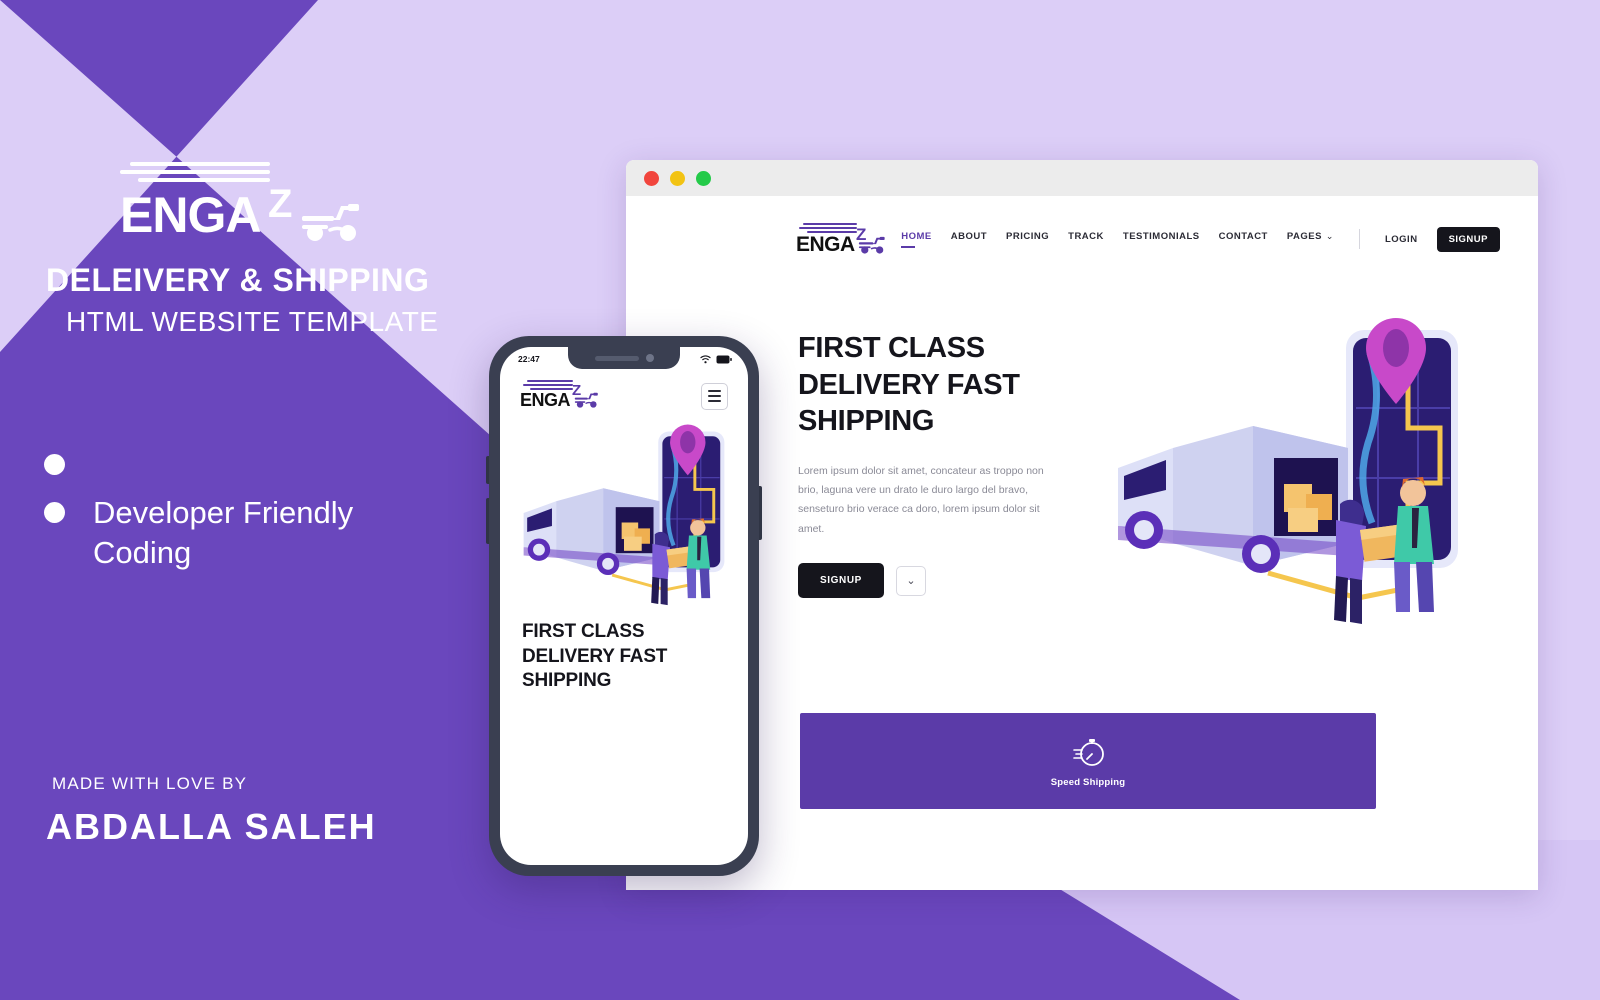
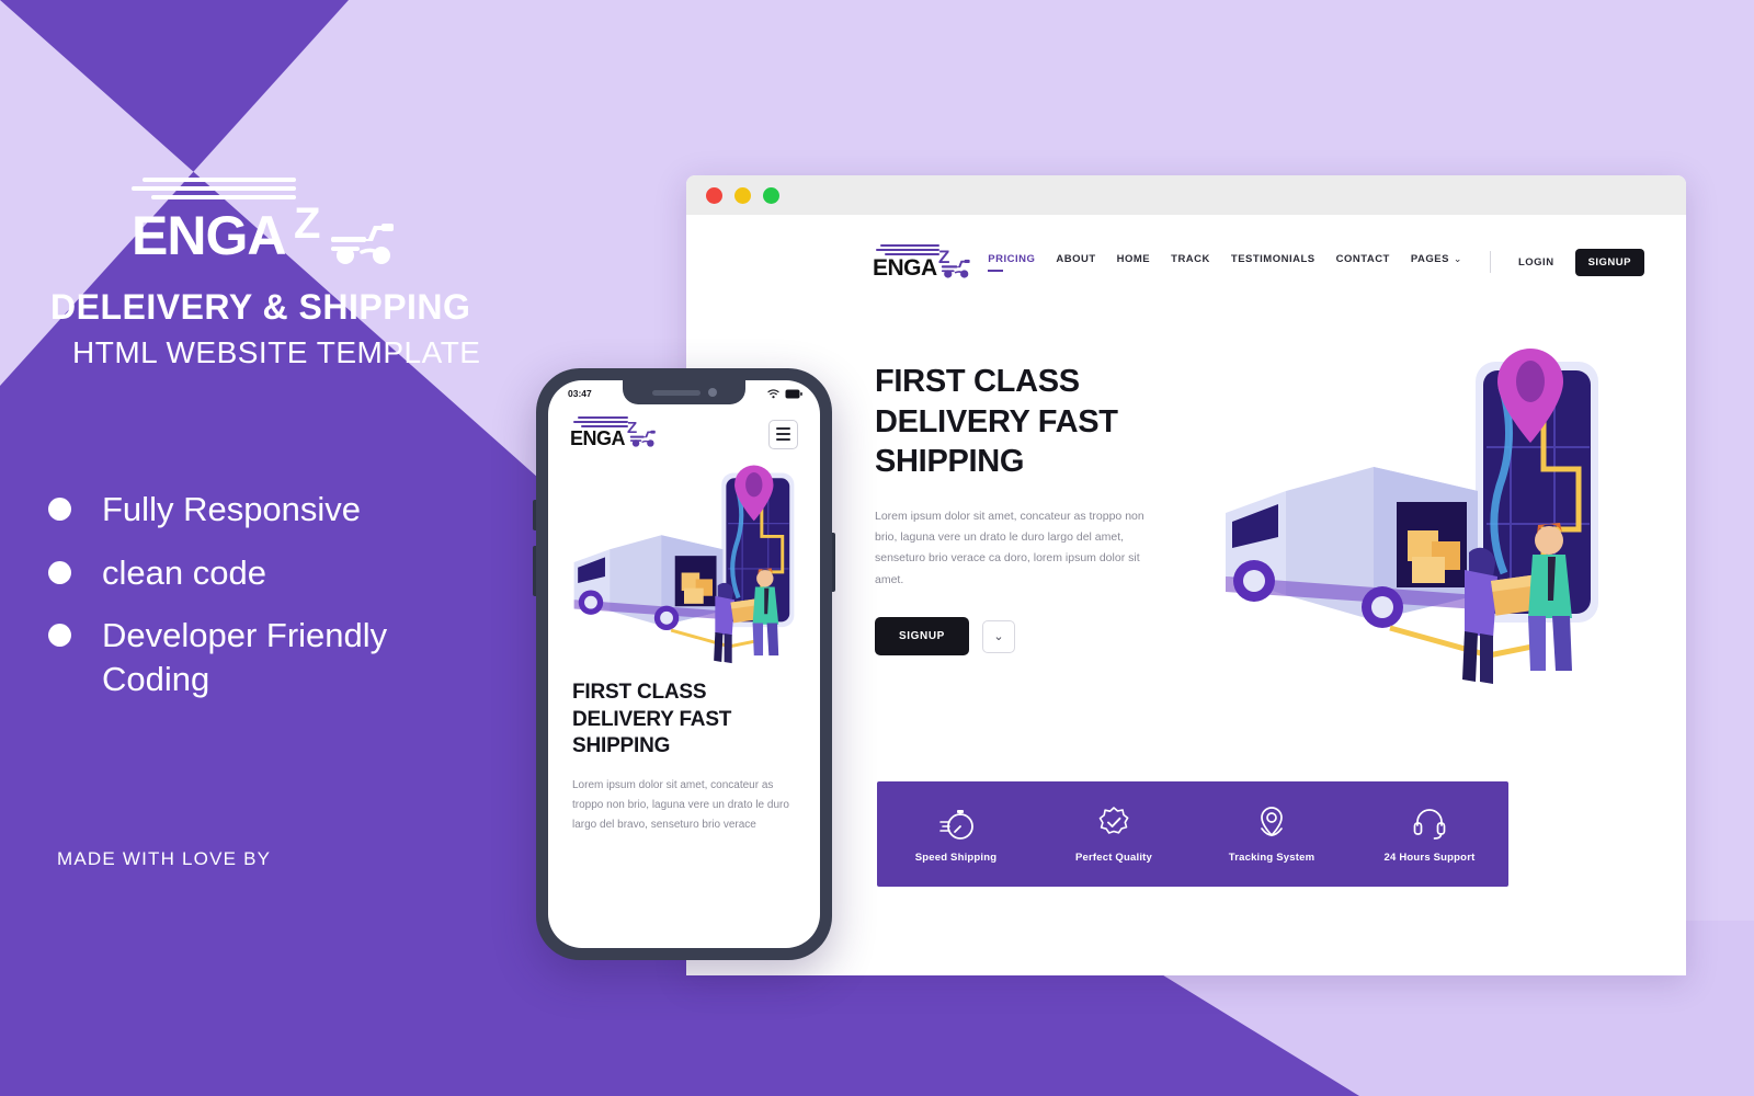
  ENGA
  Z
  DELEIVERY & SHIPPING
  HTML WEBSITE TEMPLATE
+ Fully Responsive
+ clean code
  Developer Friendly Coding
  MADE WITH LOVE BY
- ABDALLA SALEH
  ENGA
  Z
- HOME
+ PRICING
  ABOUT
- PRICING
+ HOME
  TRACK
  TESTIMONIALS
  CONTACT
  PAGES ⌄
  LOGIN
  SIGNUP
  FIRST CLASS DELIVERY FAST SHIPPING
- Lorem ipsum dolor sit amet, concateur as troppo non brio, laguna vere un drato le duro largo del bravo, senseturo brio verace ca doro, lorem ipsum dolor sit amet.
+ Lorem ipsum dolor sit amet, concateur as troppo non brio, laguna vere un drato le duro largo del amet, senseturo brio verace ca doro, lorem ipsum dolor sit amet.
  SIGNUP
  ⌄
  Speed Shipping
+ Perfect Quality
+ Tracking System
+ 24 Hours Support
- 22:47
+ 03:47
  ENGA
  Z
  FIRST CLASS DELIVERY FAST SHIPPING
+ Lorem ipsum dolor sit amet, concateur as troppo non brio, laguna vere un drato le duro largo del bravo, senseturo brio verace
